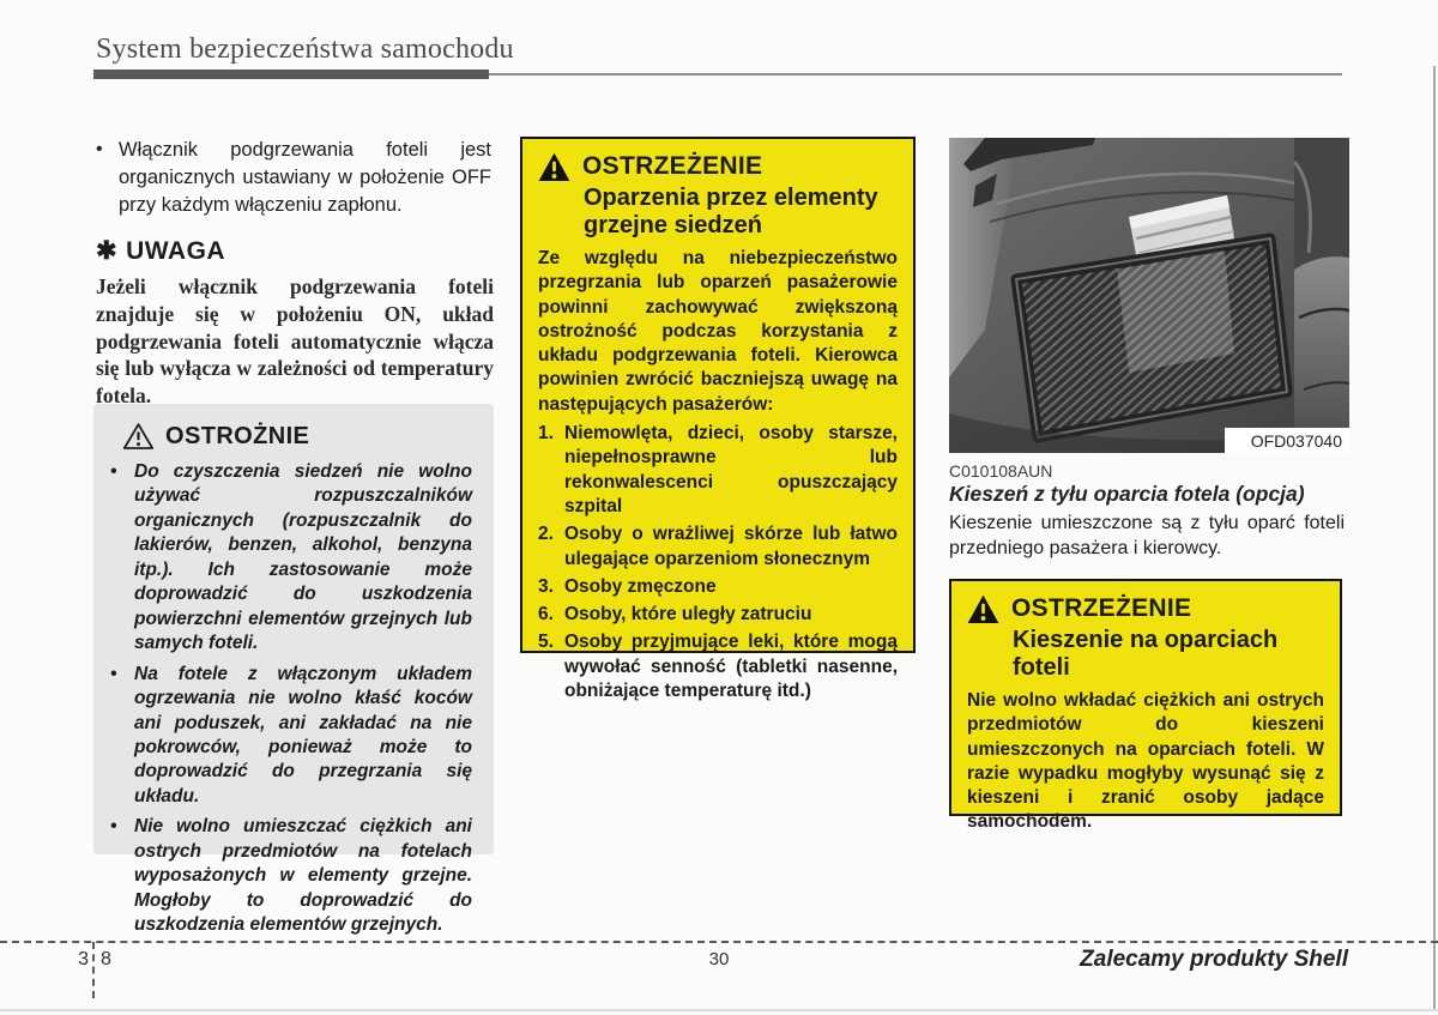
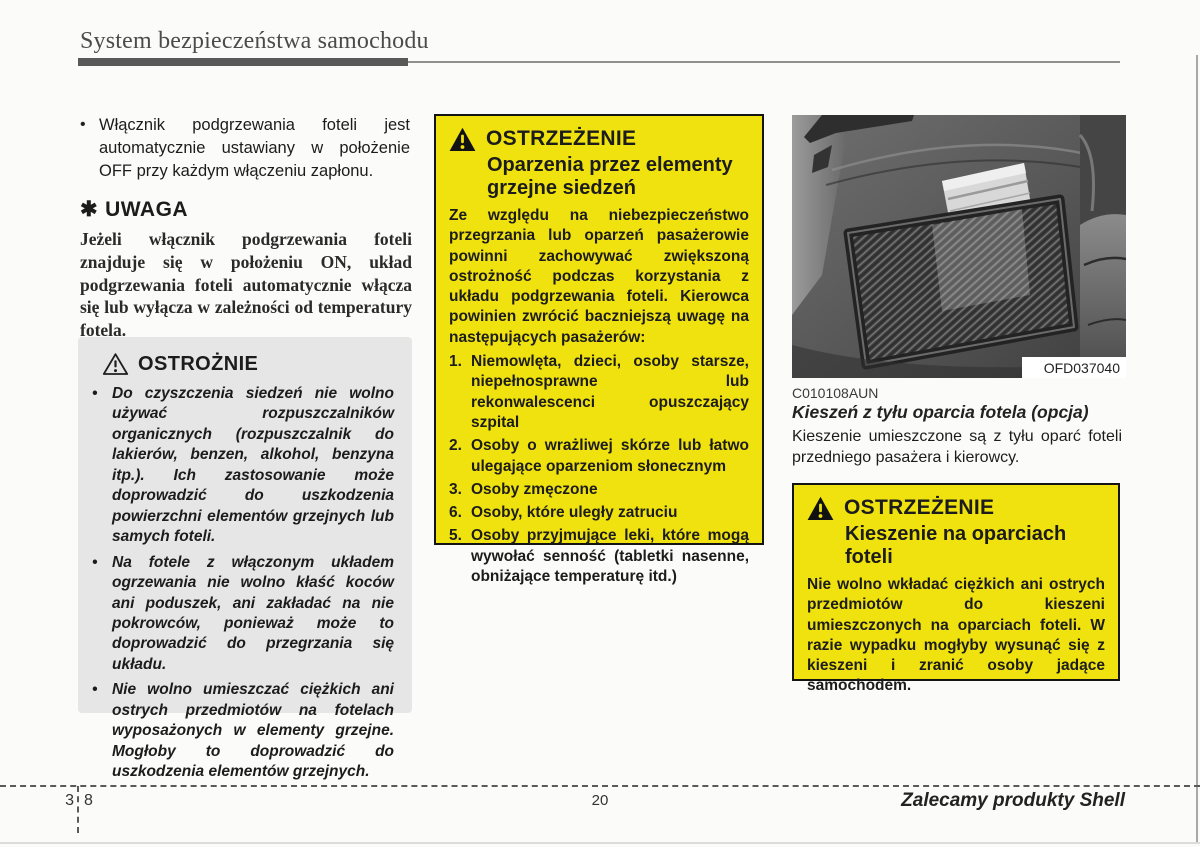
  System bezpieczeństwa samochodu
  •
- Włącznik podgrzewania foteli jest organicznych ustawiany w położenie OFF przy każdym włączeniu zapłonu.
+ Włącznik podgrzewania foteli jest automatycznie ustawiany w położenie OFF przy każdym włączeniu zapłonu.
  ✱ UWAGA
  Jeżeli włącznik podgrzewania foteli znajduje się w położeniu ON, układ podgrzewania foteli automatycznie włącza się lub wyłącza w zależności od temperatury fotela.
  OSTROŻNIE
  •
  Do czyszczenia siedzeń nie wolno używać rozpuszczalników organicznych (rozpuszczalnik do lakierów, benzen, alkohol, benzyna itp.). Ich zastosowanie może doprowadzić do uszkodzenia powierzchni elementów grzejnych lub samych foteli.
  •
  Na fotele z włączonym układem ogrzewania nie wolno kłaść koców ani poduszek, ani zakładać na nie pokrowców, ponieważ może to doprowadzić do przegrzania się układu.
  •
  Nie wolno umieszczać ciężkich ani ostrych przedmiotów na fotelach wyposażonych w elementy grzejne. Mogłoby to doprowadzić do uszkodzenia elementów grzejnych.
  OSTRZEŻENIE
  Oparzenia przez elementy grzejne siedzeń
  Ze względu na niebezpieczeństwo przegrzania lub oparzeń pasażerowie powinni zachowywać zwiększoną ostrożność podczas korzystania z układu podgrzewania foteli. Kierowca powinien zwrócić baczniejszą uwagę na następujących pasażerów:
  1.
  Niemowlęta, dzieci, osoby starsze, niepełnosprawne lub rekonwalescenci opuszczający szpital
  2.
  Osoby o wrażliwej skórze lub łatwo ulegające oparzeniom słonecznym
  3.
  Osoby zmęczone
  6.
  Osoby, które uległy zatruciu
  5.
  Osoby przyjmujące leki, które mogą wywołać senność (tabletki nasenne, obniżające temperaturę itd.)
  OFD037040
  C010108AUN
  Kieszeń z tyłu oparcia fotela (opcja)
  Kieszenie umieszczone są z tyłu oparć foteli przedniego pasażera i kierowcy.
  OSTRZEŻENIE
  Kieszenie na oparciach foteli
  Nie wolno wkładać ciężkich ani ostrych przedmiotów do kieszeni umieszczonych na oparciach foteli. W razie wypadku mogłyby wysunąć się z kieszeni i zranić osoby jadące samochodem.
  3
  8
- 30
+ 20
  Zalecamy produkty Shell
